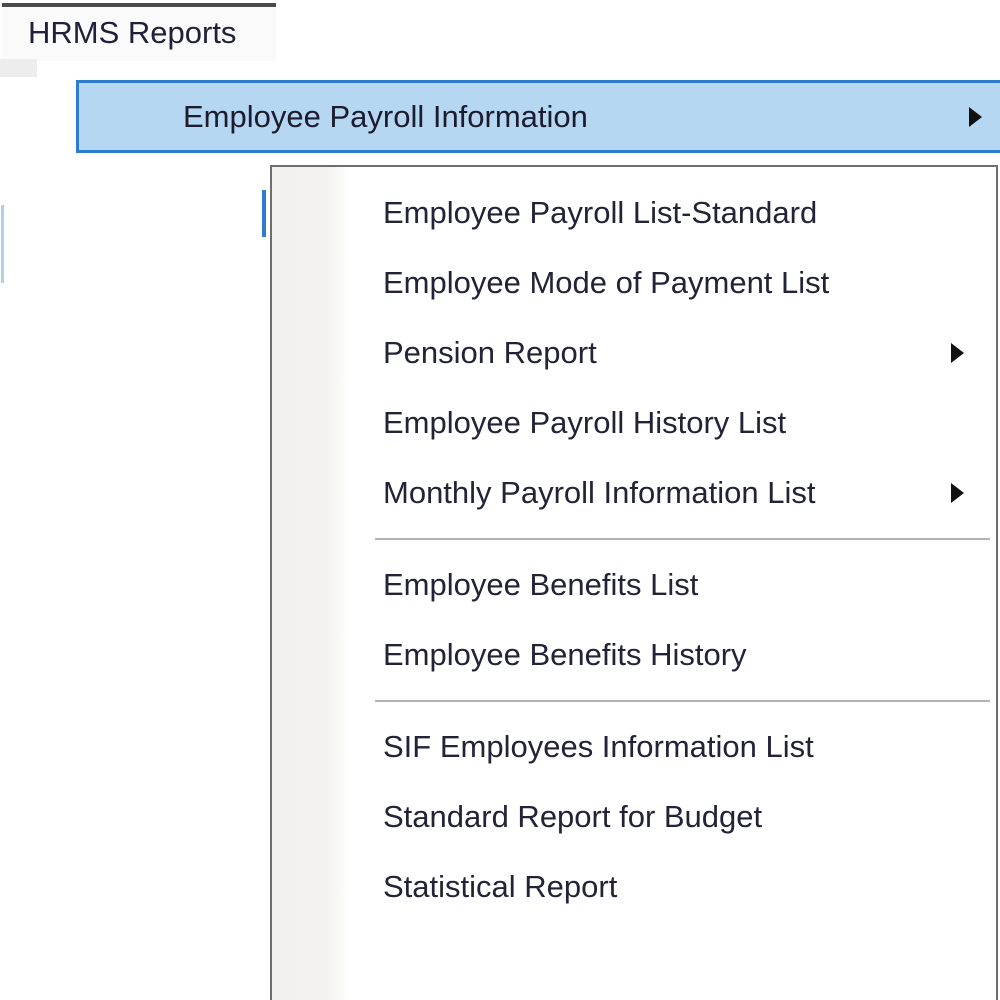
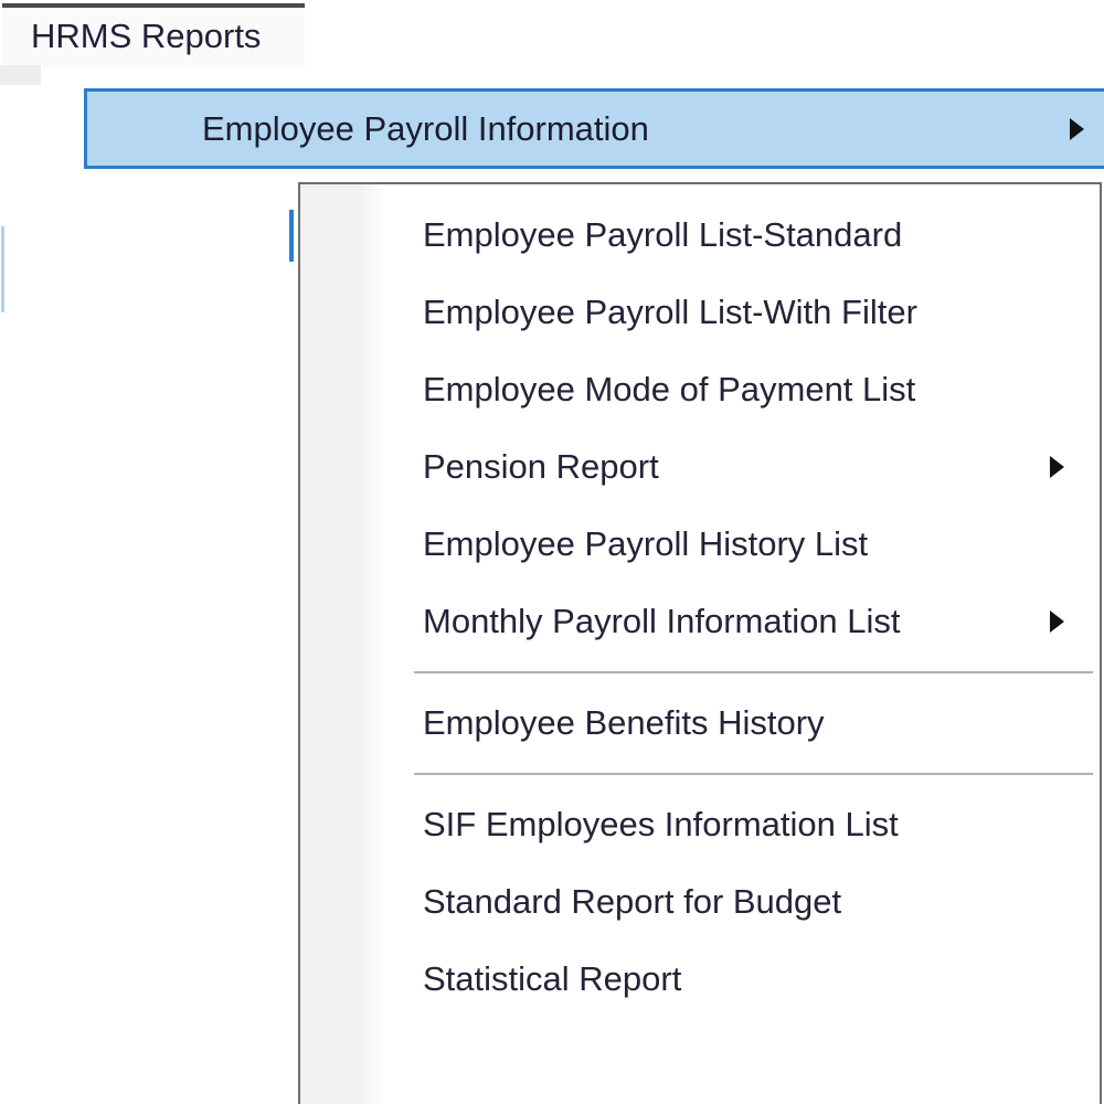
  HRMS Reports
  Employee Payroll Information
  Employee Payroll List-Standard
+ Employee Payroll List-With Filter
  Employee Mode of Payment List
  Pension Report
  Employee Payroll History List
  Monthly Payroll Information List
- Employee Benefits List
  Employee Benefits History
  SIF Employees Information List
  Standard Report for Budget
  Statistical Report
